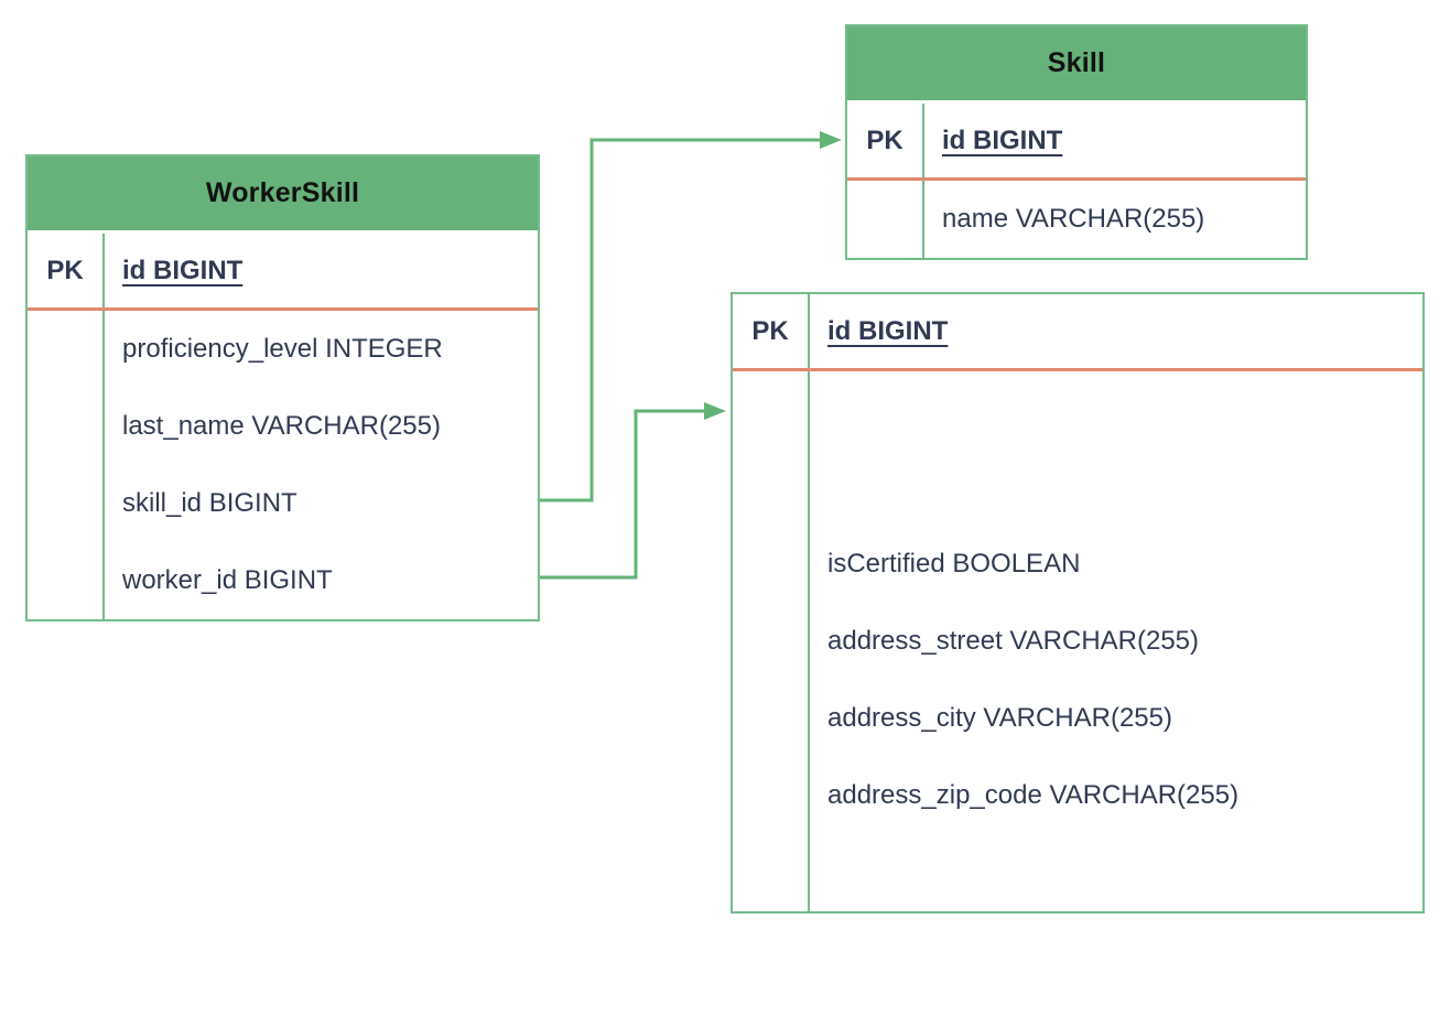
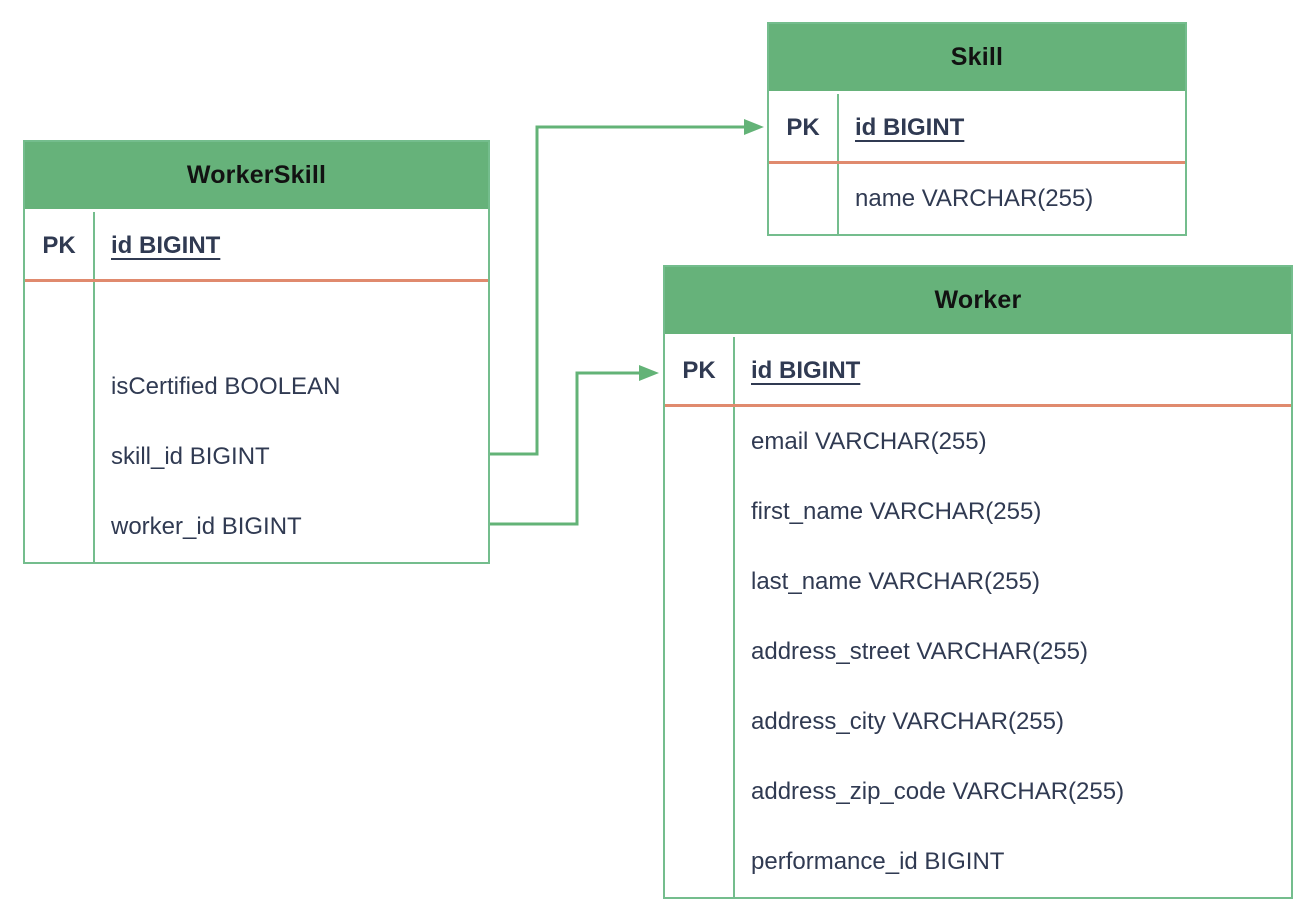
  WorkerSkill
  PK
  id BIGINT
- proficiency_level INTEGER
- last_name VARCHAR(255)
+ isCertified BOOLEAN
  skill_id BIGINT
  worker_id BIGINT
  Skill
  PK
  id BIGINT
  name VARCHAR(255)
+ Worker
  PK
  id BIGINT
+ email VARCHAR(255)
+ first_name VARCHAR(255)
- isCertified BOOLEAN
+ last_name VARCHAR(255)
  address_street VARCHAR(255)
  address_city VARCHAR(255)
  address_zip_code VARCHAR(255)
+ performance_id BIGINT
